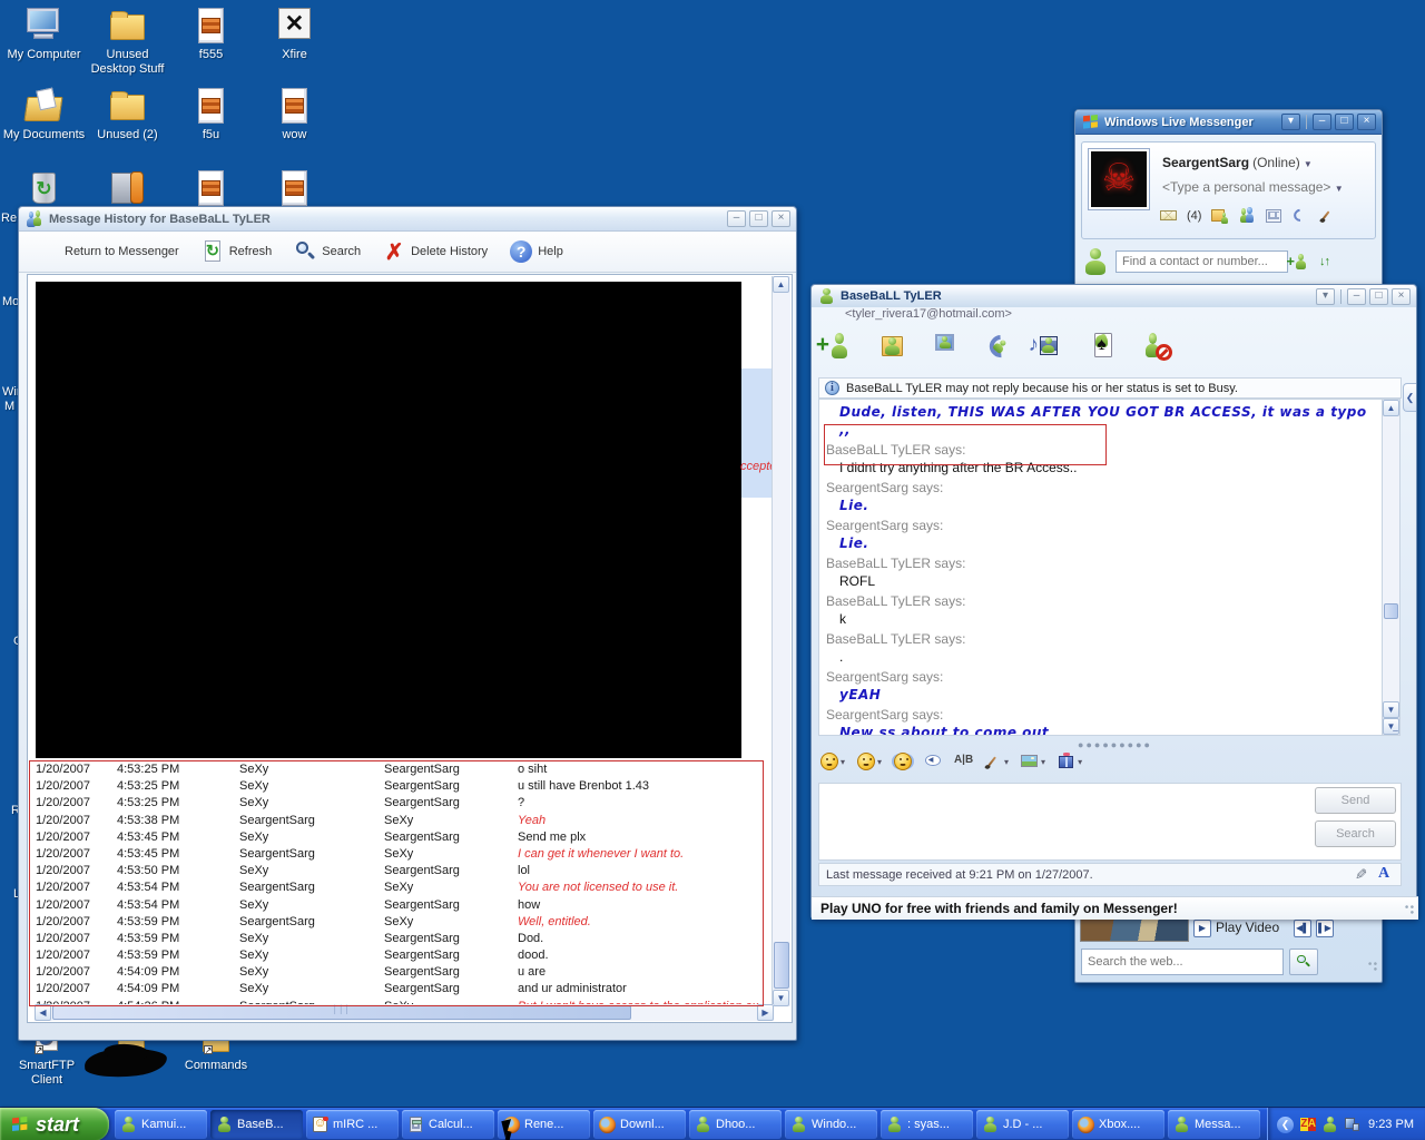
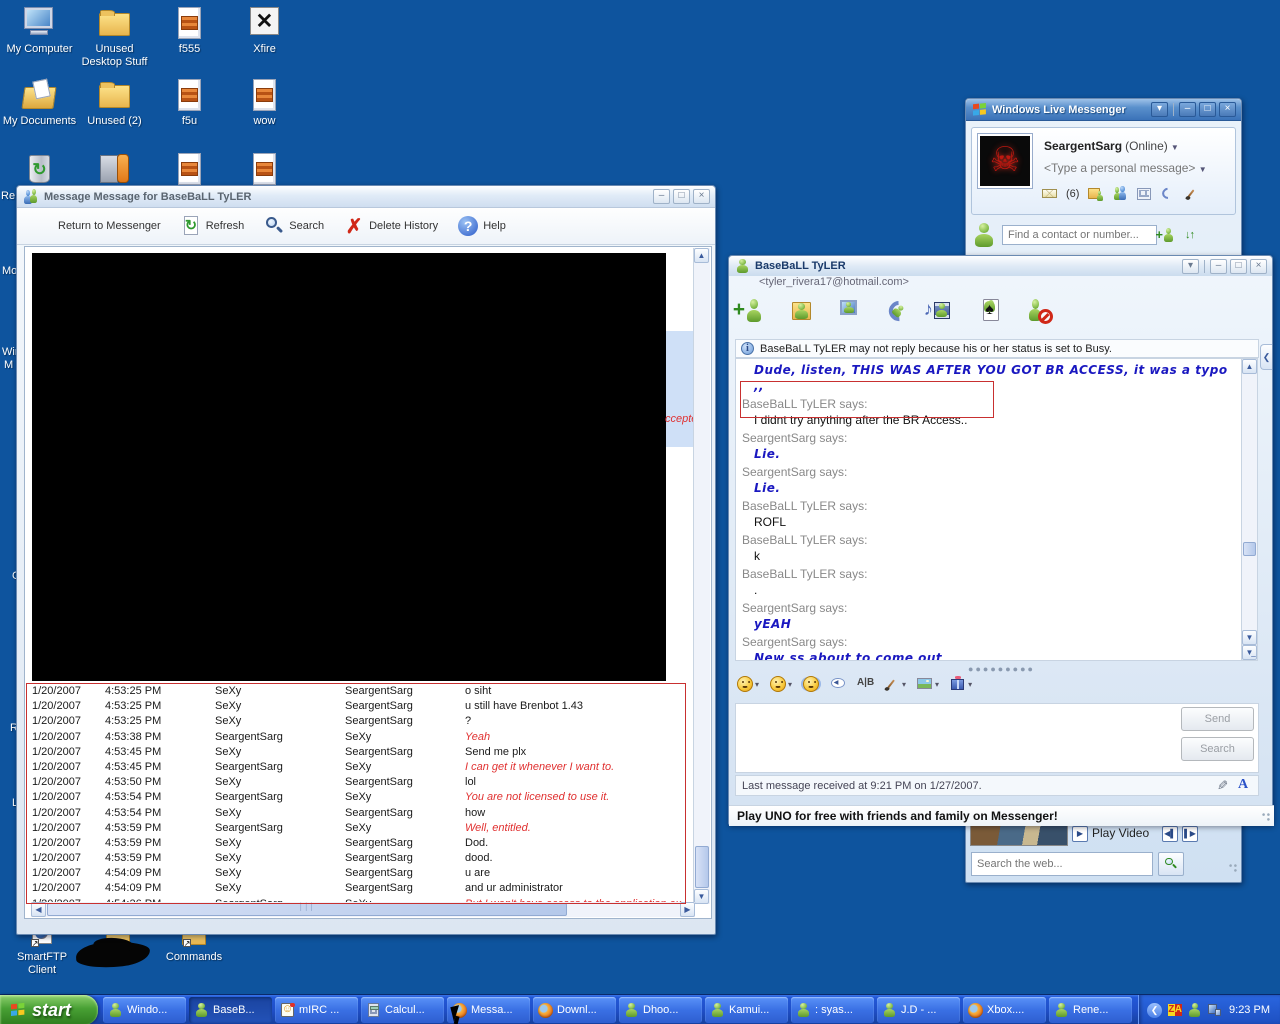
  My Computer
  Unused Desktop Stuff
  f555
  Xfire
  My Documents
  Unused (2)
  f5u
  wow
  SmartFTP Client
  Commands
  M
  R
  Re
- Message History for BaseBaLL TyLER
+ Message Message for BaseBaLL TyLER
  –
  □
  ×
  Return to Messenger
  Refresh
  Search
  Delete History
  Help
  ccept
  1/20/2007
  4:53:25 PM
  SeXy
  SeargentSarg
  o siht
  1/20/2007
  4:53:25 PM
  SeXy
  SeargentSarg
  u still have Brenbot 1.43
  1/20/2007
  4:53:25 PM
  SeXy
  SeargentSarg
  ?
  1/20/2007
  4:53:38 PM
  SeargentSarg
  SeXy
  Yeah
  1/20/2007
  4:53:45 PM
  SeXy
  SeargentSarg
  Send me plx
  1/20/2007
  4:53:45 PM
  SeargentSarg
  SeXy
  I can get it whenever I want to.
  1/20/2007
  4:53:50 PM
  SeXy
  SeargentSarg
  lol
  1/20/2007
  4:53:54 PM
  SeargentSarg
  SeXy
  You are not licensed to use it.
  1/20/2007
  4:53:54 PM
  SeXy
  SeargentSarg
  how
  1/20/2007
  4:53:59 PM
  SeargentSarg
  SeXy
  Well, entitled.
  1/20/2007
  4:53:59 PM
  SeXy
  SeargentSarg
  Dod.
  1/20/2007
  4:53:59 PM
  SeXy
  SeargentSarg
  dood.
  1/20/2007
  4:54:09 PM
  SeXy
  SeargentSarg
  u are
  1/20/2007
  4:54:09 PM
  SeXy
  SeargentSarg
  and ur administrator
  ▲
  ▼
  ◀
  ▶
  Windows Live Messenger
  ▾
  –
  □
  ×
  SeargentSarg (Online) ▼
  <Type a personal message> ▼
- (4)
+ (6)
  Find a contact or number...
  ↓↑
  ▶
  Play Video
  ◀▌
  ▌▶
  Search the web...
  BaseBaLL TyLER
  ▾
  –
  □
  ×
  <tyler_rivera17@hotmail.com>
  BaseBaLL TyLER may not reply because his or her status is set to Busy.
  ❮
  Dude, listen, THIS WAS AFTER YOU GOT BR ACCESS, it was a typo ,,
  BaseBaLL TyLER says:
  I didnt try anything after the BR Access..
  SeargentSarg says:
  Lie.
  SeargentSarg says:
  Lie.
  BaseBaLL TyLER says:
  ROFL
  BaseBaLL TyLER says:
  k
  BaseBaLL TyLER says:
  .
  SeargentSarg says:
  yEAH
  SeargentSarg says:
  New ss about to come out
  ▲
  ▼
  ▼̲
  ●●●●●●●●●
  Send
  Search
  Last message received at 9:21 PM on 1/27/2007.
  Play UNO for free with friends and family on Messenger!
  start
- Kamui...
+ Windo...
  BaseB...
  mIRC ...
  Calcul...
- Rene...
+ Messa...
  Downl...
  Dhoo...
- Windo...
+ Kamui...
  : syas...
  J.D - ...
  Xbox....
- Messa...
+ Rene...
  ❮
  9:23 PM
